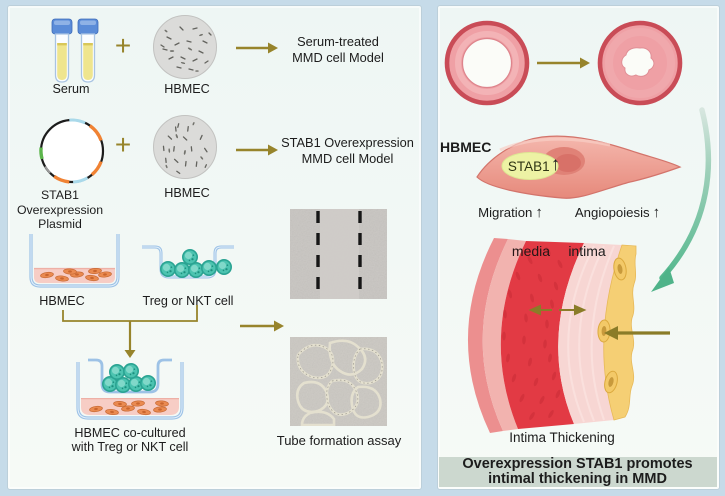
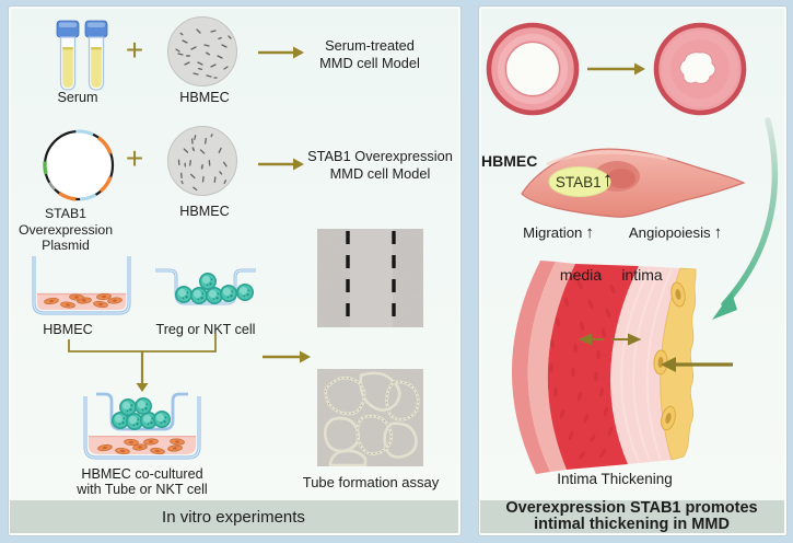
  Serum
  +
  HBMEC
  Serum-treated
  MMD cell Model
  STAB1 Overexpression
  Plasmid
  +
  HBMEC
  STAB1 Overexpression
  MMD cell Model
  HBMEC
  Treg or NKT cell
  HBMEC co-cultured
- with Treg or NKT cell
+ with Tube or NKT cell
  Tube formation assay
+ In vitro experiments
  HBMEC
  STAB1
  ↑
  Migration
  ↑
  Angiopoiesis
  ↑
  media
  intima
  Intima Thickening
  Overexpression STAB1 promotes
  intimal thickening in MMD
